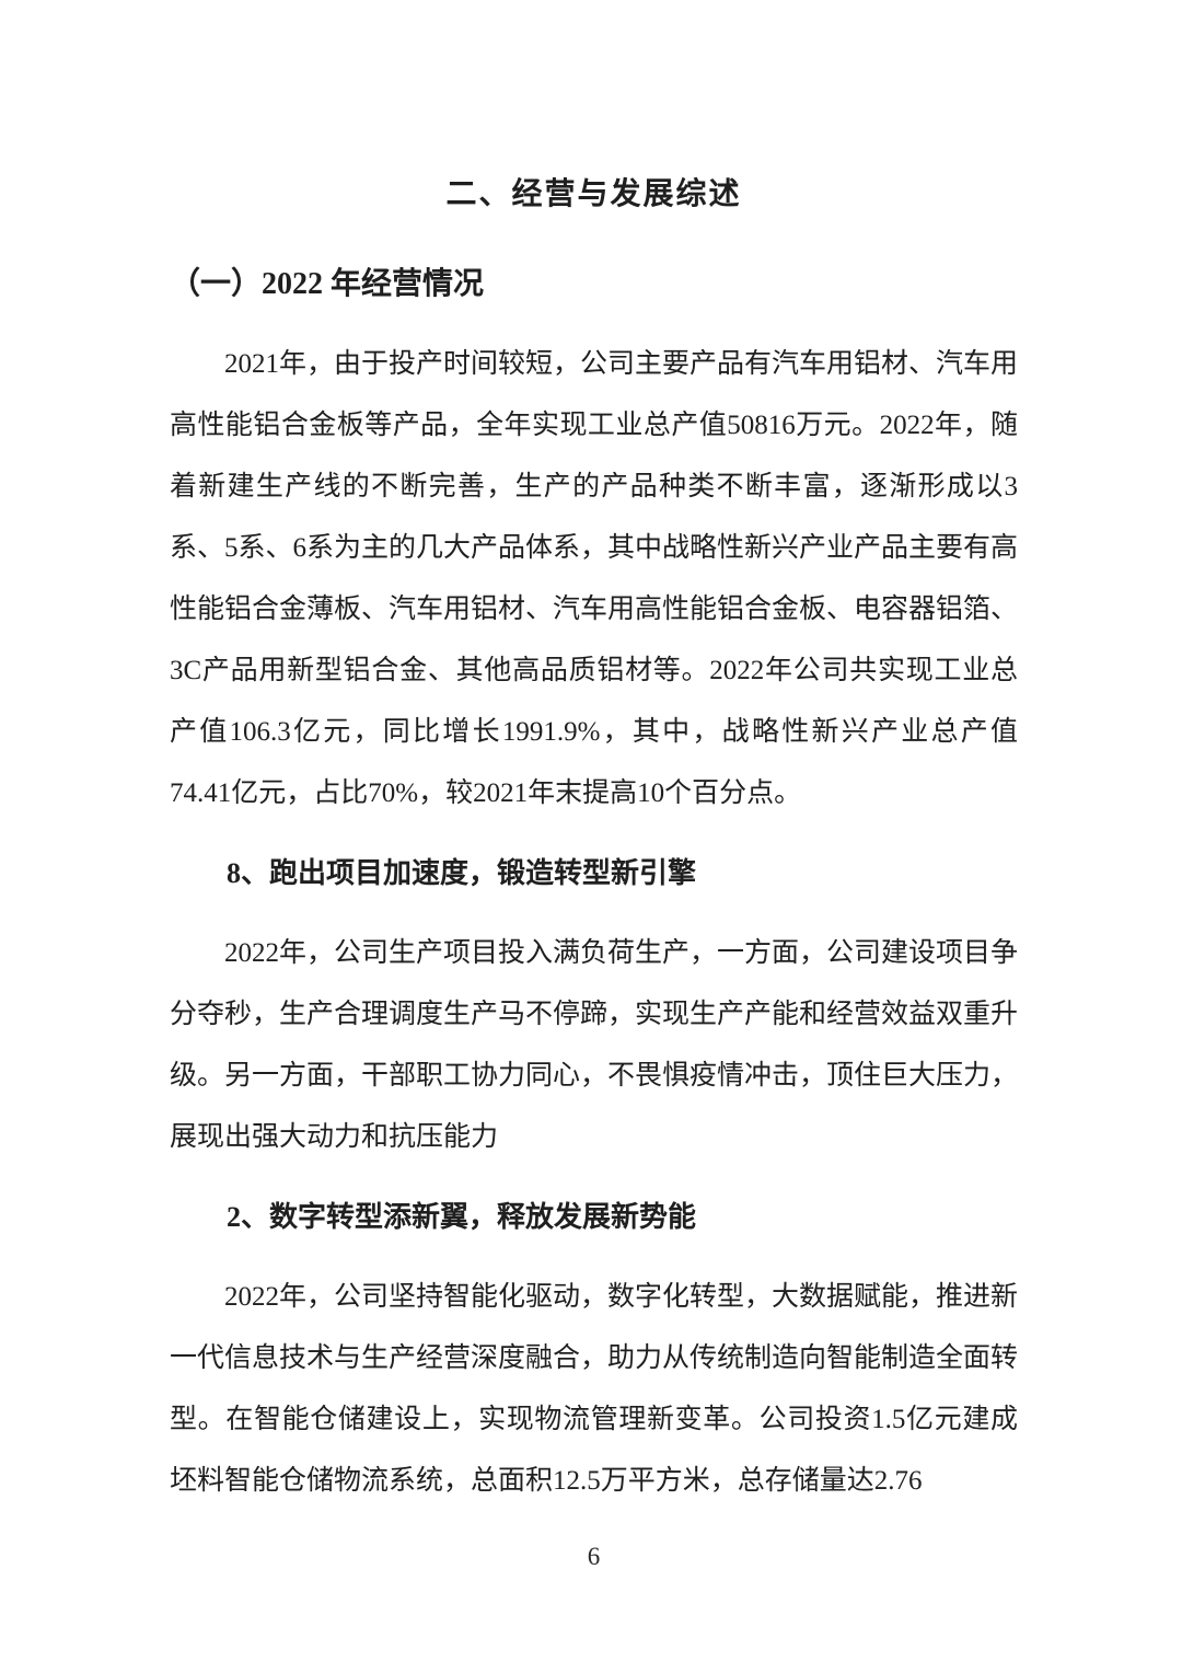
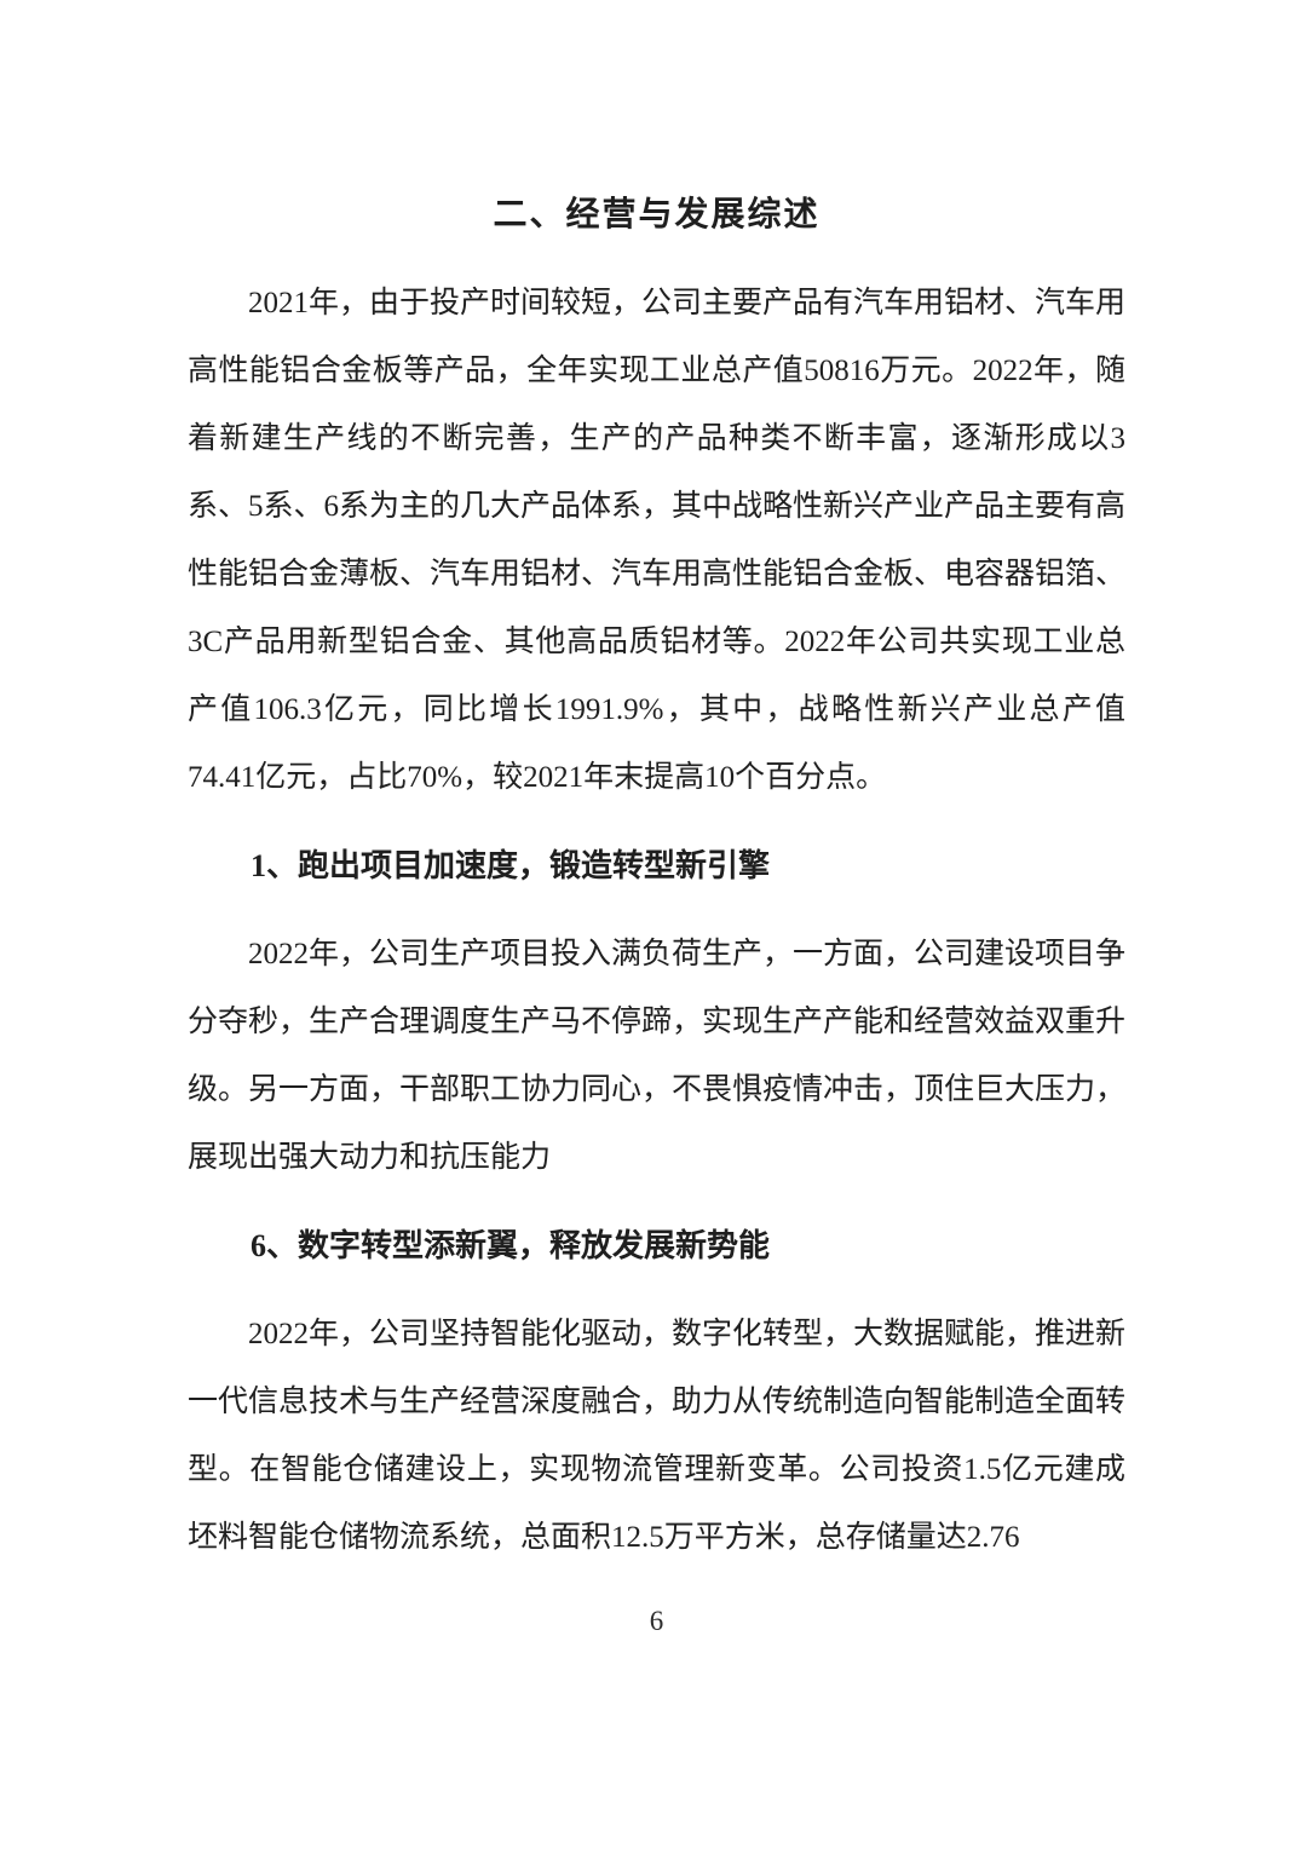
  二、经营与发展综述
- （一）2022 年经营情况
  2021年，由于投产时间较短，公司主要产品有汽车用铝材、汽车用高性能铝合金板等产品，全年实现工业总产值50816万元。2022年，随着新建生产线的不断完善，生产的产品种类不断丰富，逐渐形成以3系、5系、6系为主的几大产品体系，其中战略性新兴产业产品主要有高性能铝合金薄板、汽车用铝材、汽车用高性能铝合金板、电容器铝箔、3C产品用新型铝合金、其他高品质铝材等。2022年公司共实现工业总产值106.3亿元，同比增长1991.9%，其中，战略性新兴产业总产值74.41亿元，占比70%，较2021年末提高10个百分点。
- 8、跑出项目加速度，锻造转型新引擎
+ 1、跑出项目加速度，锻造转型新引擎
  2022年，公司生产项目投入满负荷生产，一方面，公司建设项目争分夺秒，生产合理调度生产马不停蹄，实现生产产能和经营效益双重升级。另一方面，干部职工协力同心，不畏惧疫情冲击，顶住巨大压力，展现出强大动力和抗压能力
- 2、数字转型添新翼，释放发展新势能
+ 6、数字转型添新翼，释放发展新势能
  2022年，公司坚持智能化驱动，数字化转型，大数据赋能，推进新一代信息技术与生产经营深度融合，助力从传统制造向智能制造全面转型。在智能仓储建设上，实现物流管理新变革。公司投资1.5亿元建成坯料智能仓储物流系统，总面积12.5万平方米，总存储量达2.76
  6
